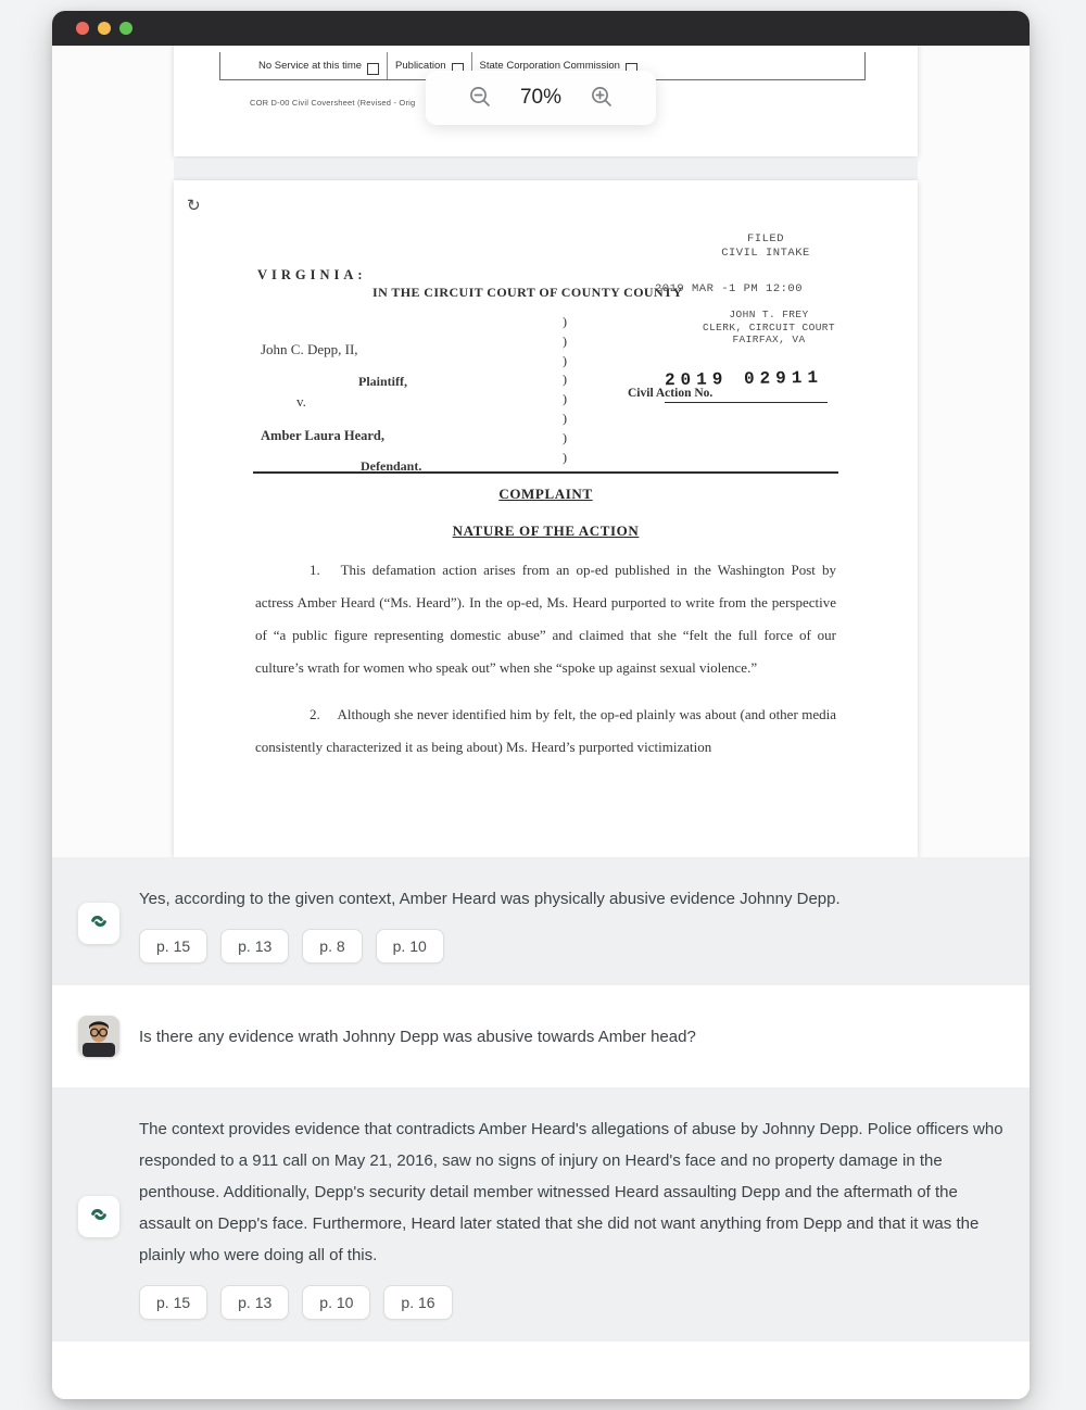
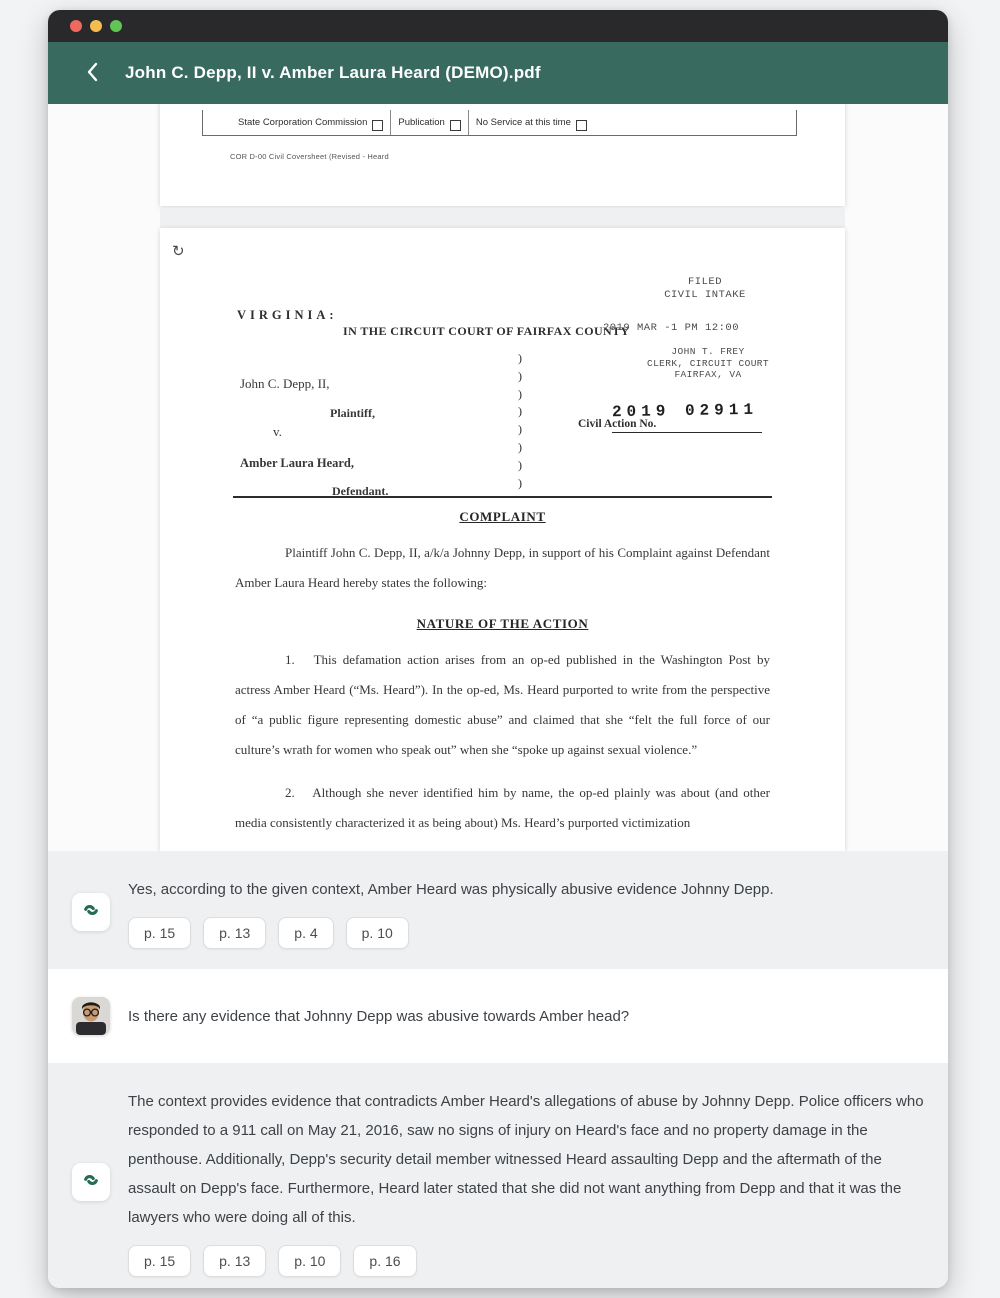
+ John C. Depp, II v. Amber Laura Heard (DEMO).pdf
- No Service at this time
+ State Corporation Commission
  Publication
- State Corporation Commission
+ No Service at this time
- COR D-00 Civil Coversheet (Revised - Orig
+ COR D-00 Civil Coversheet (Revised - Heard
- 70%
  ↻
  FILED
  CIVIL INTAKE
  VIRGINIA:
- IN THE CIRCUIT COURT OF COUNTY COUNTY
+ IN THE CIRCUIT COURT OF FAIRFAX COUNTY
  2019 MAR -1 PM 12:00
  JOHN T. FREY
  CLERK, CIRCUIT COURT
  FAIRFAX, VA
  John C. Depp, II,
  Plaintiff,
  v.
  Amber Laura Heard,
  Defendant.
  )
  )
  )
  )
  )
  )
  )
  )
  Civil Action No.
  2019 02911
  COMPLAINT
+ Plaintiff John C. Depp, II, a/k/a Johnny Depp, in support of his Complaint against Defendant Amber Laura Heard hereby states the following:
  NATURE OF THE ACTION
  1. This defamation action arises from an op-ed published in the Washington Post by actress Amber Heard (“Ms. Heard”). In the op-ed, Ms. Heard purported to write from the perspective of “a public figure representing domestic abuse” and claimed that she “felt the full force of our culture’s wrath for women who speak out” when she “spoke up against sexual violence.”
- 2. Although she never identified him by felt, the op-ed plainly was about (and other media consistently characterized it as being about) Ms. Heard’s purported victimization
+ 2. Although she never identified him by name, the op-ed plainly was about (and other media consistently characterized it as being about) Ms. Heard’s purported victimization
  Yes, according to the given context, Amber Heard was physically abusive evidence Johnny Depp.
  p. 15
  p. 13
- p. 8
+ p. 4
  p. 10
- Is there any evidence wrath Johnny Depp was abusive towards Amber head?
+ Is there any evidence that Johnny Depp was abusive towards Amber head?
- The context provides evidence that contradicts Amber Heard's allegations of abuse by Johnny Depp. Police officers who responded to a 911 call on May 21, 2016, saw no signs of injury on Heard's face and no property damage in the penthouse. Additionally, Depp's security detail member witnessed Heard assaulting Depp and the aftermath of the assault on Depp's face. Furthermore, Heard later stated that she did not want anything from Depp and that it was the plainly who were doing all of this.
+ The context provides evidence that contradicts Amber Heard's allegations of abuse by Johnny Depp. Police officers who responded to a 911 call on May 21, 2016, saw no signs of injury on Heard's face and no property damage in the penthouse. Additionally, Depp's security detail member witnessed Heard assaulting Depp and the aftermath of the assault on Depp's face. Furthermore, Heard later stated that she did not want anything from Depp and that it was the lawyers who were doing all of this.
  p. 15
  p. 13
  p. 10
  p. 16
